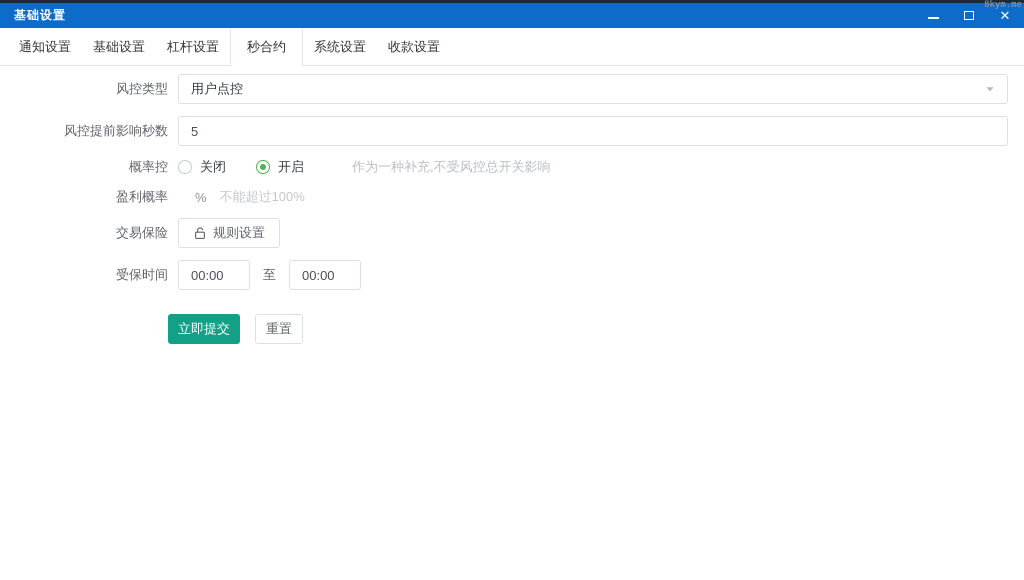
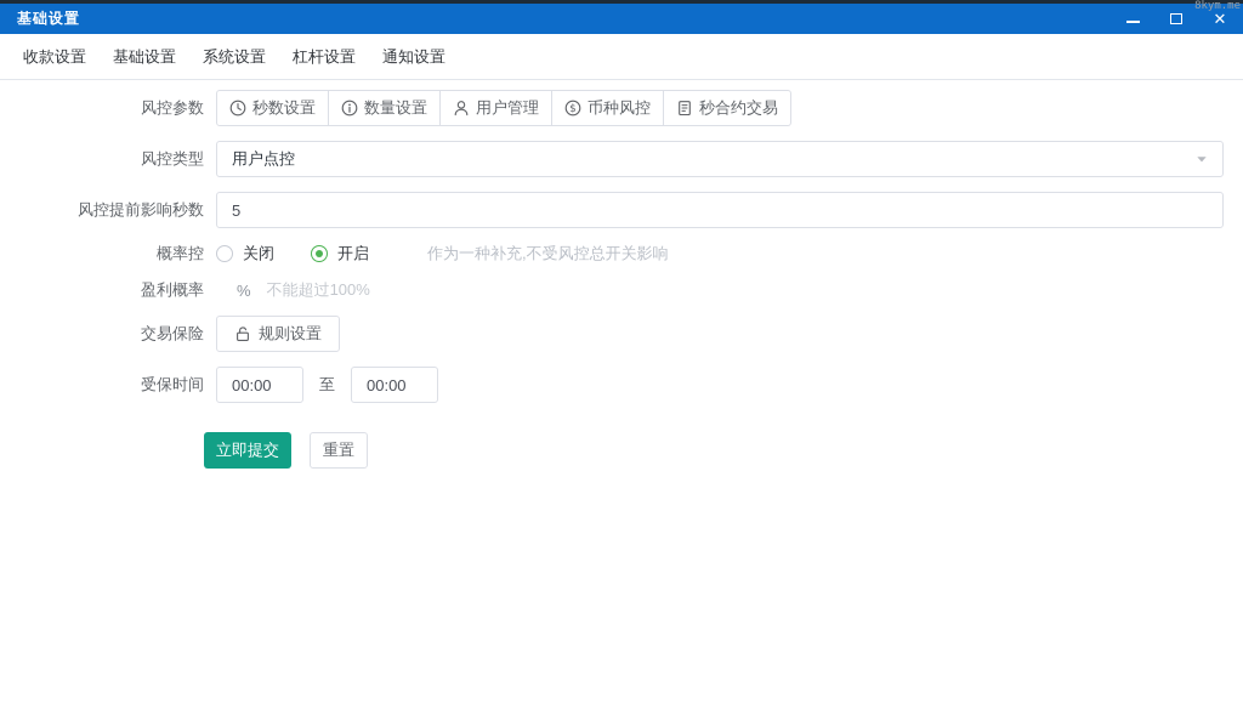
  8kym.me
  基础设置
  ✕
- 通知设置
+ 收款设置
  基础设置
- 杠杆设置
+ 系统设置
- 秒合约
- 系统设置
+ 杠杆设置
- 收款设置
+ 通知设置
+ 风控参数
+ 秒数设置
+ 数量设置
+ 用户管理
+ $
+ 币种风控
+ 秒合约交易
  风控类型
  用户点控
  风控提前影响秒数
  5
  概率控
  关闭
  开启
  作为一种补充,不受风控总开关影响
  盈利概率
  %
  不能超过100%
  交易保险
  规则设置
  受保时间
  00:00
  至
  00:00
  立即提交
  重置
